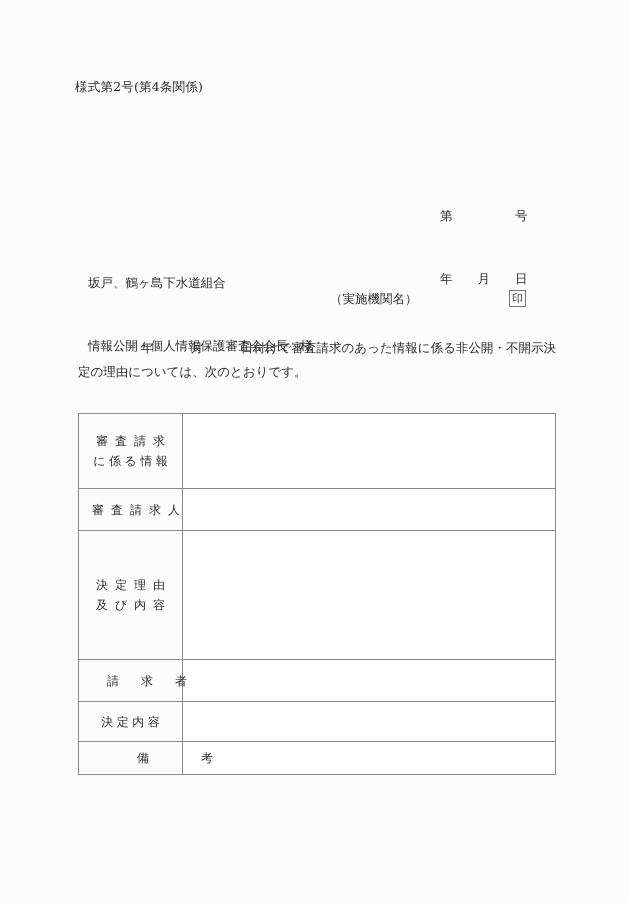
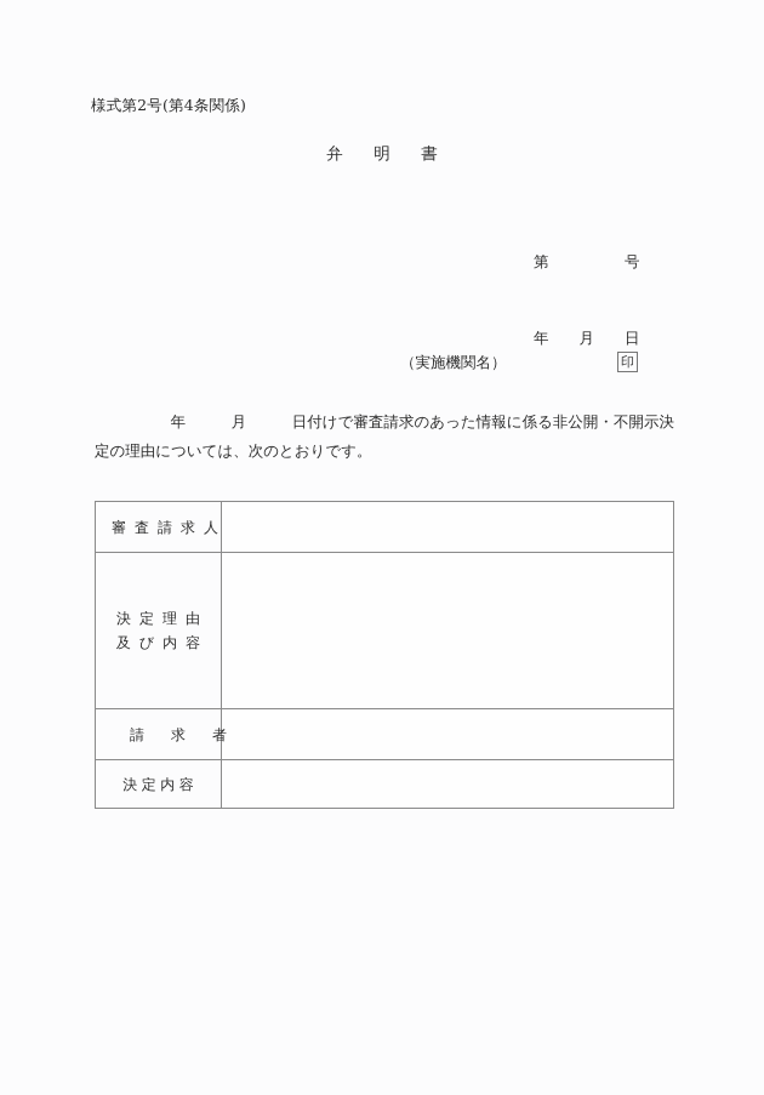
  様式第2号(第4条関係)
+ 弁 明 書
  第 号
  年 月 日
- 坂戸、鶴ヶ島下水道組合
- 情報公開・個人情報保護審査会会長 様
  （実施機関名）
  印
  年 月 日付けで審査請求のあった情報に係る非公開・不開示決定の理由については、次のとおりです。
- 審査請求 に係る情報
  審査請求人
  決定理由 及び内容
  請求者
  決定内容
- 備考
